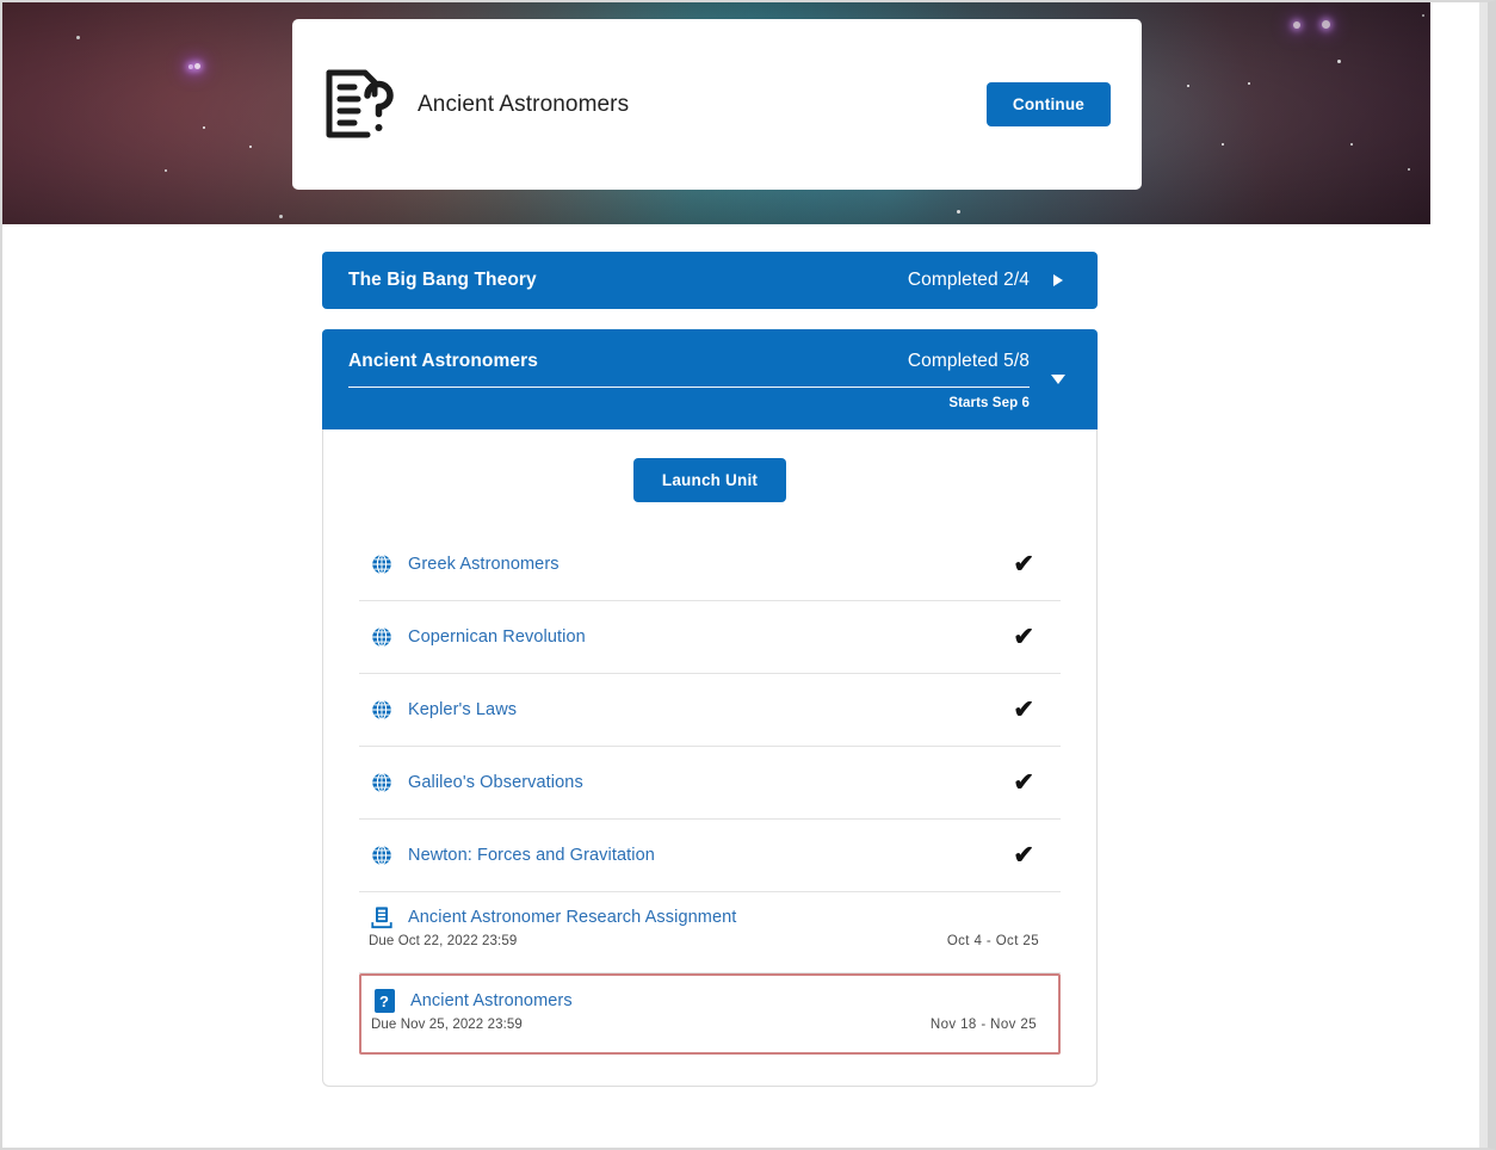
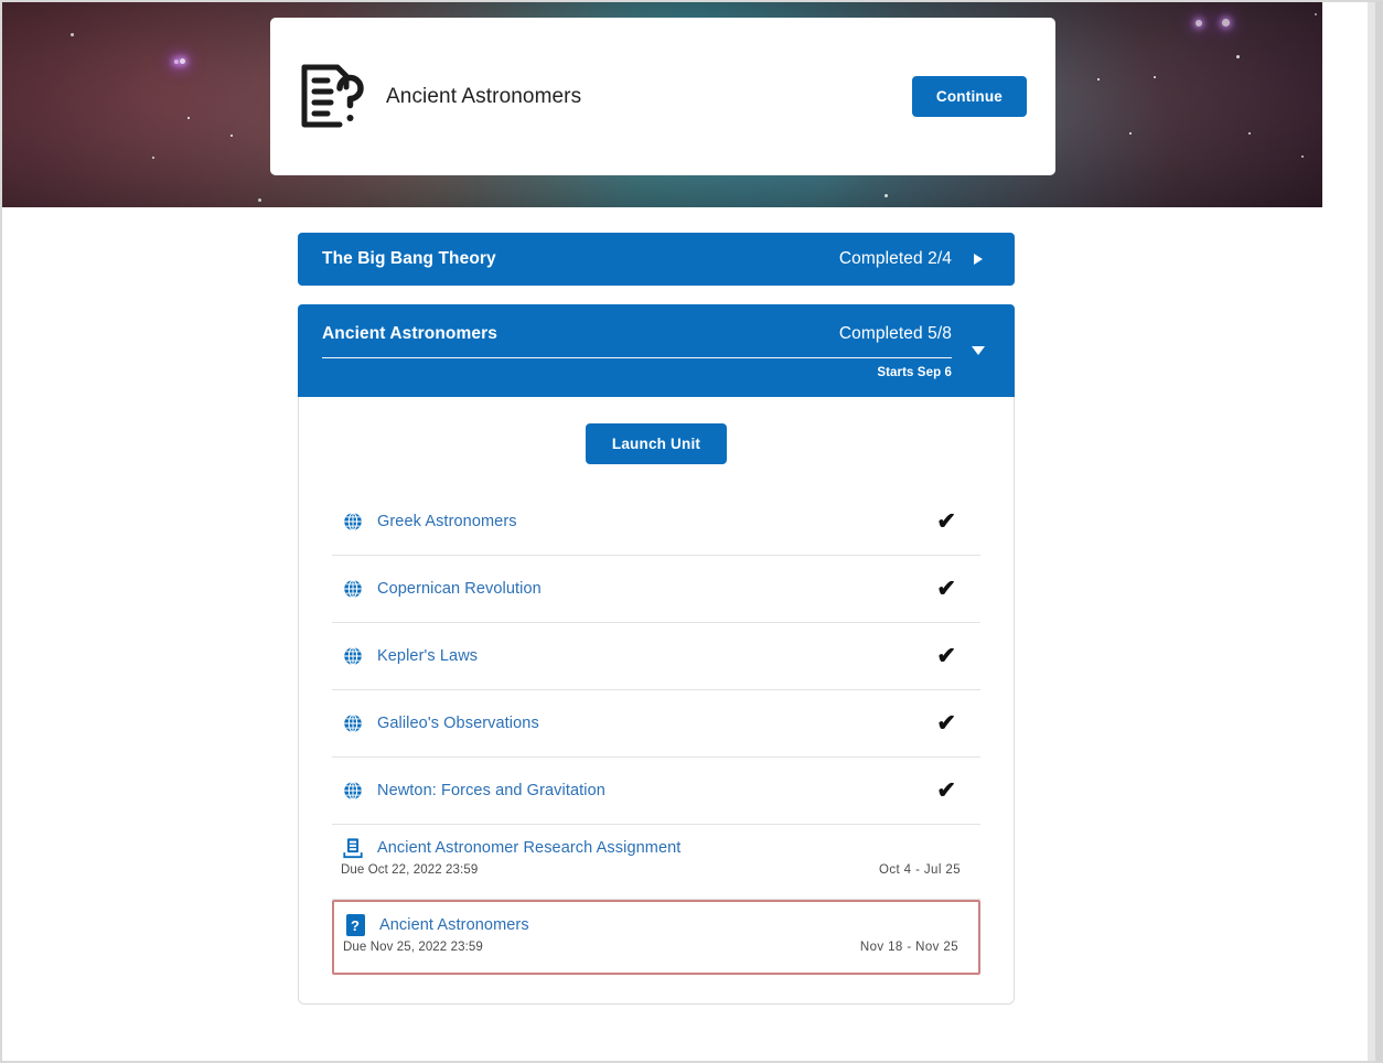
  Ancient Astronomers
  Continue
  The Big Bang Theory
  Completed 2/4
  Ancient Astronomers
  Completed 5/8
  Starts Sep 6
  Launch Unit
  Greek Astronomers
  ✔
  Copernican Revolution
  ✔
  Kepler's Laws
  ✔
  Galileo's Observations
  ✔
  Newton: Forces and Gravitation
  ✔
  Ancient Astronomer Research Assignment
  Due Oct 22, 2022 23:59
- Oct 4 - Oct 25
+ Oct 4 - Jul 25
  ?
  Ancient Astronomers
  Due Nov 25, 2022 23:59
  Nov 18 - Nov 25
